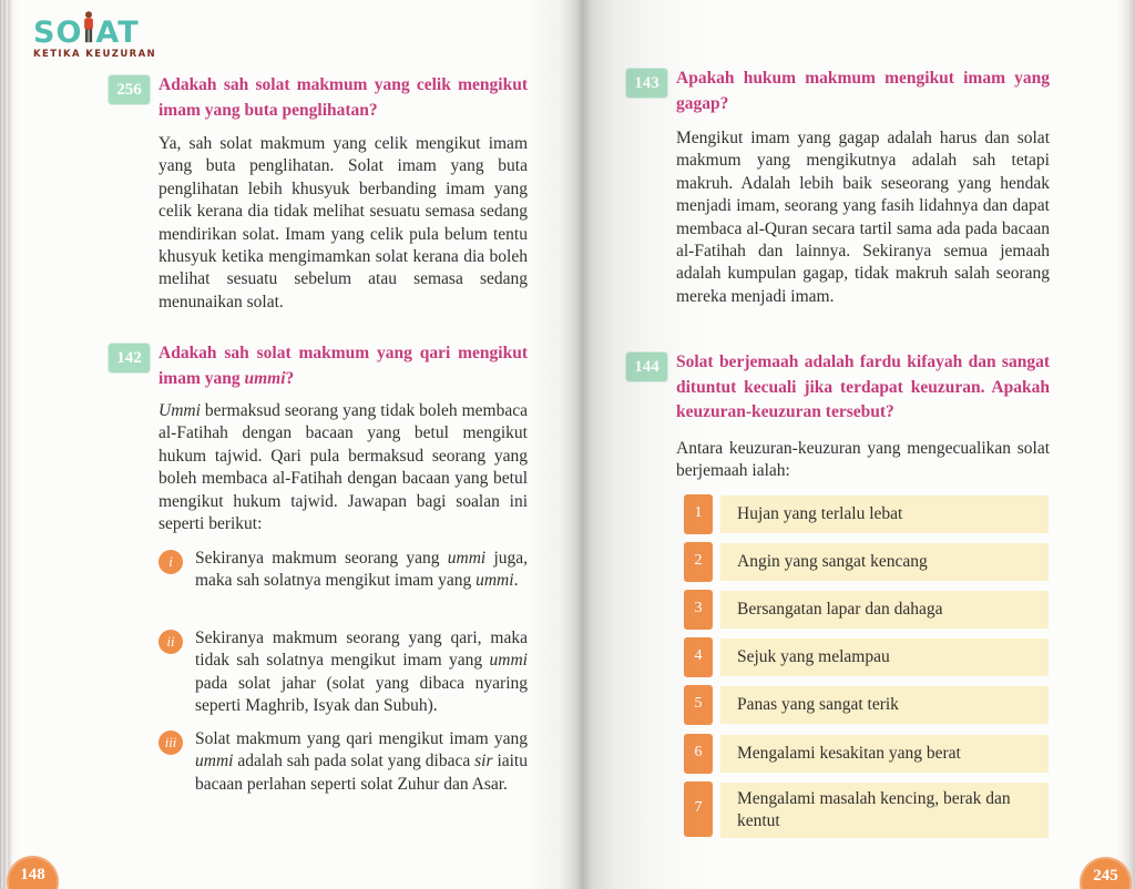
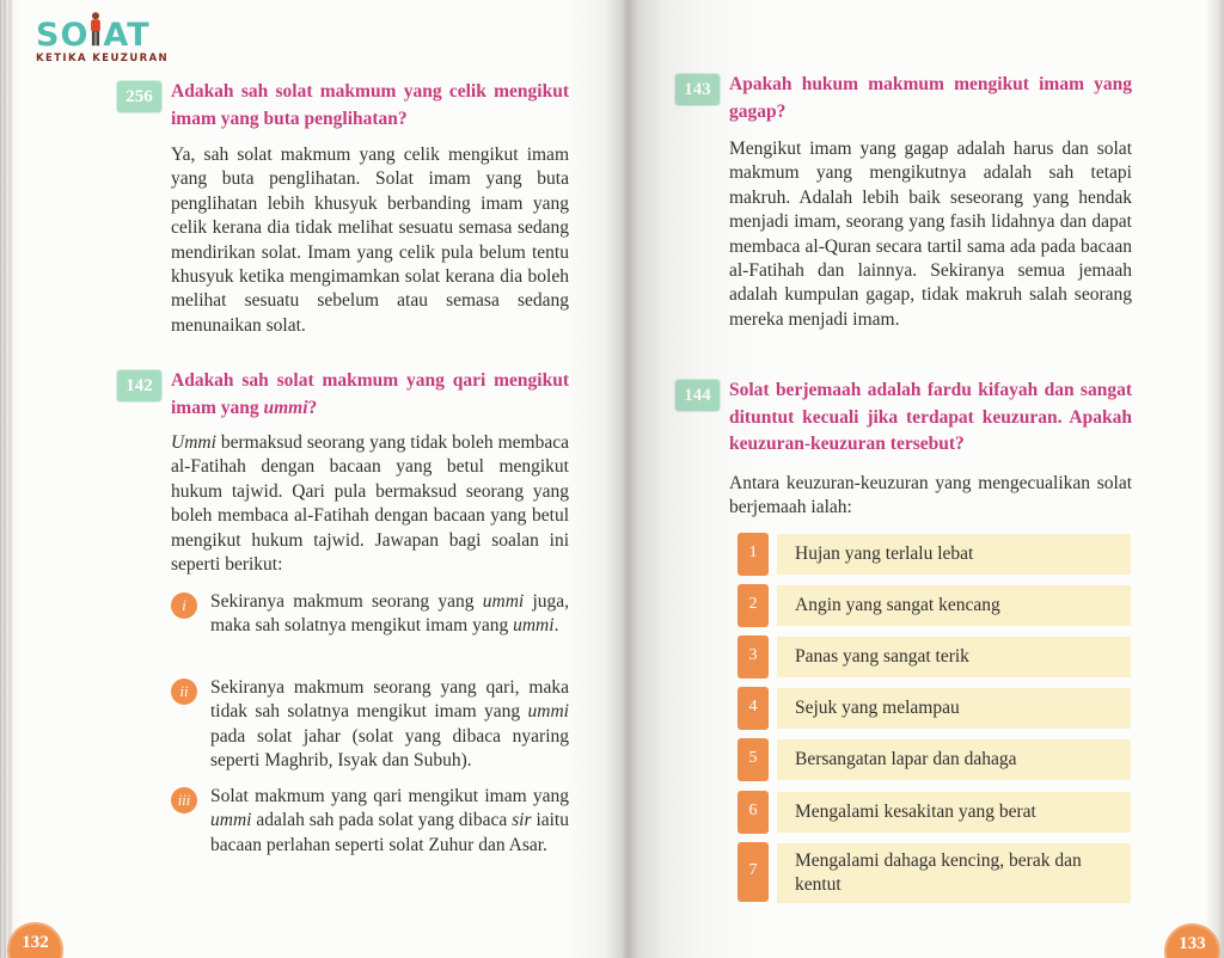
  SO
  AT
  KETIKA KEUZURAN
  256
  Adakah sah solat makmum yang celik mengiku imam yang buta penglihatan?
  Ya, sah solat makmum yang celik mengikut imam yang buta penglihatan. Solat imam yang but penglihatan lebih khusyuk berbanding imam yan celik kerana dia tidak melihat sesuatu semasa sedan mendirikan solat. Imam yang celik pula belum tent khusyuk ketika mengimamkan solat kerana dia bole melihat sesuatu sebelum atau semasa sedan menunaikan solat.
  142
  Adakah sah solat makmum yang qari mengiku imam yang ummi?
  Ummi bermaksud seorang yang tidak boleh membac al-Fatihah dengan bacaan yang betul mengiku hukum tajwid. Qari pula bermaksud seorang yan boleh membaca al-Fatihah dengan bacaan yang betu mengikut hukum tajwid. Jawapan bagi soalan in seperti berikut:
  i
  Sekiranya makmum seorang yang ummi juga maka sah solatnya mengikut imam yang ummi.
  ii
  Sekiranya makmum seorang yang qari, mak tidak sah solatnya mengikut imam yang umm pada solat jahar (solat yang dibaca nyarin seperti Maghrib, Isyak dan Subuh).
  iii
  Solat makmum yang qari mengikut imam yan ummi adalah sah pada solat yang dibaca sir iait bacaan perlahan seperti solat Zuhur dan Asar.
- 148
+ 132
  ah hukum makmum mengikut imam yang p?
  ikut imam yang gagap adalah harus dan solat um yang mengikutnya adalah sah tetapi uh. Adalah lebih baik seseorang yang hendak adi imam, seorang yang fasih lidahnya dan dapat baca al-Quran secara tartil sama ada pada bacaan tihah dan lainnya. Sekiranya semua jemaah h kumpulan gagap, tidak makruh salah seorang ka menjadi imam.
  berjemaah adalah fardu kifayah dan sangat tut kecuali jika terdapat keuzuran. Apakah uran-keuzuran tersebut?
  a keuzuran-keuzuran yang mengecualikan solat maah ialah:
  Hujan yang terlalu lebat
  Angin yang sangat kencang
- Bersangatan lapar dan dahaga
+ Panas yang sangat terik
  Sejuk yang melampau
- Panas yang sangat terik
+ Bersangatan lapar dan dahaga
  Mengalami kesakitan yang berat
- Mengalami masalah kencing, berak dan kentut
+ Mengalami dahaga kencing, berak dan kentut
- 245
+ 133
